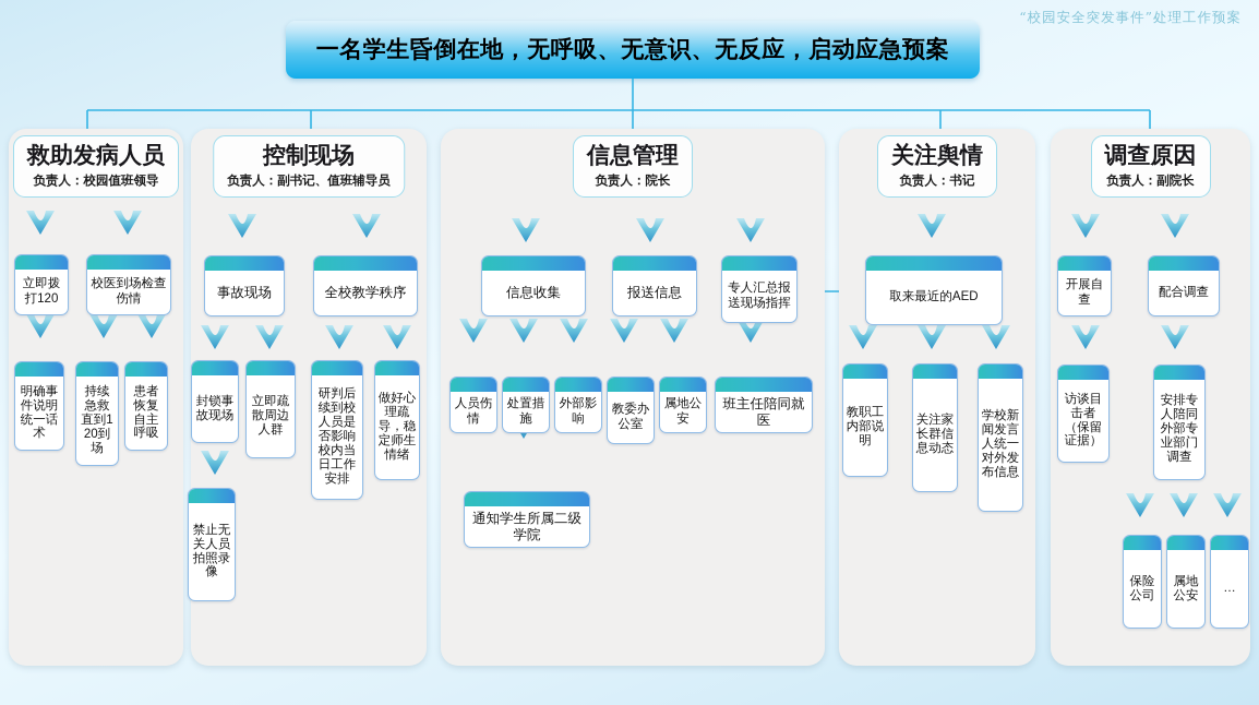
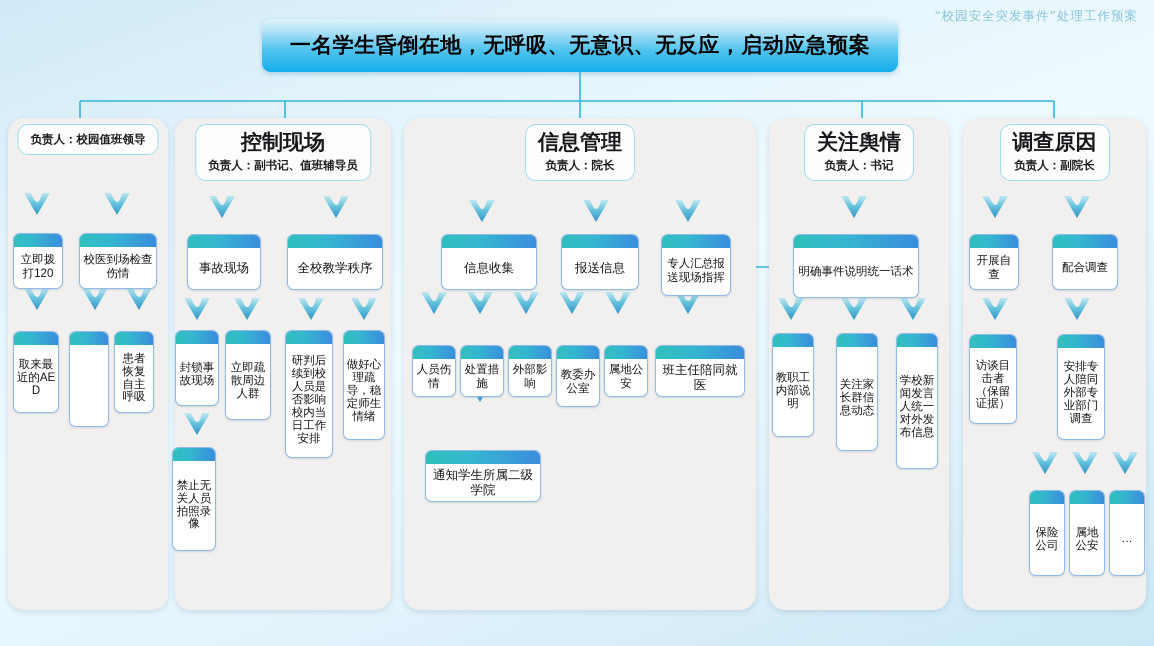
  “校园安全突发事件”处理工作预案
  一名学生昏倒在地，无呼吸、无意识、无反应，启动应急预案
- 救助发病人员
  负责人：校园值班领导
  立即拨打120
  校医到场检查伤情
- 明确事件说明统一话术
+ 取来最近的AED
- 持续急救直到120到场
  患者恢复自主呼吸
  控制现场
  负责人：副书记、值班辅导员
  事故现场
  全校教学秩序
  封锁事故现场
  立即疏散周边人群
  研判后续到校人员是否影响校内当日工作安排
  做好心理疏导，稳定师生情绪
  禁止无关人员拍照录像
  信息管理
  负责人：院长
  信息收集
  报送信息
  专人汇总报送现场指挥
  人员伤情
  处置措施
  外部影响
  教委办公室
  属地公安
  班主任陪同就医
  通知学生所属二级学院
  关注舆情
  负责人：书记
- 取来最近的AED
+ 明确事件说明统一话术
  教职工内部说明
  关注家长群信息动态
  学校新闻发言人统一对外发布信息
  调查原因
  负责人：副院长
  开展自查
  配合调查
  访谈目击者（保留证据）
  安排专人陪同外部专业部门调查
  保险公司
  属地公安
  …
